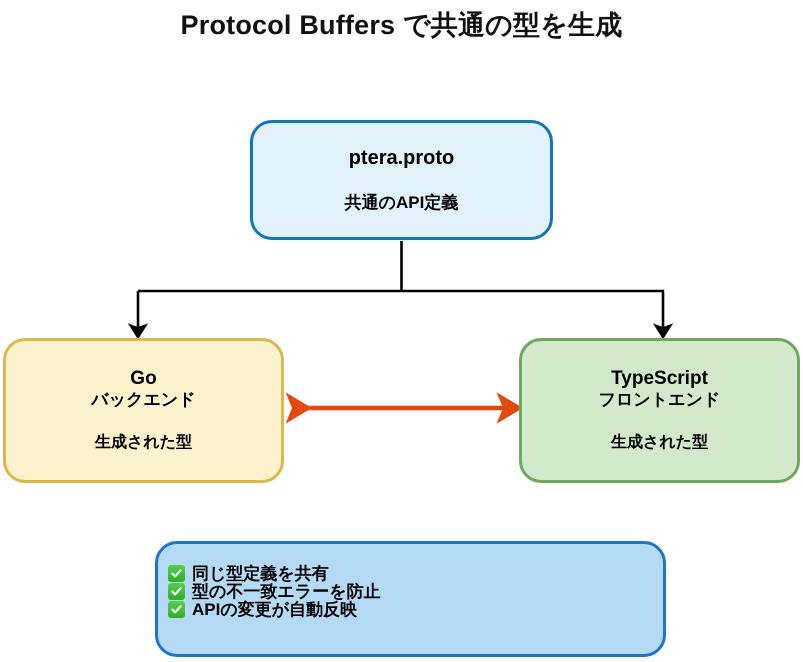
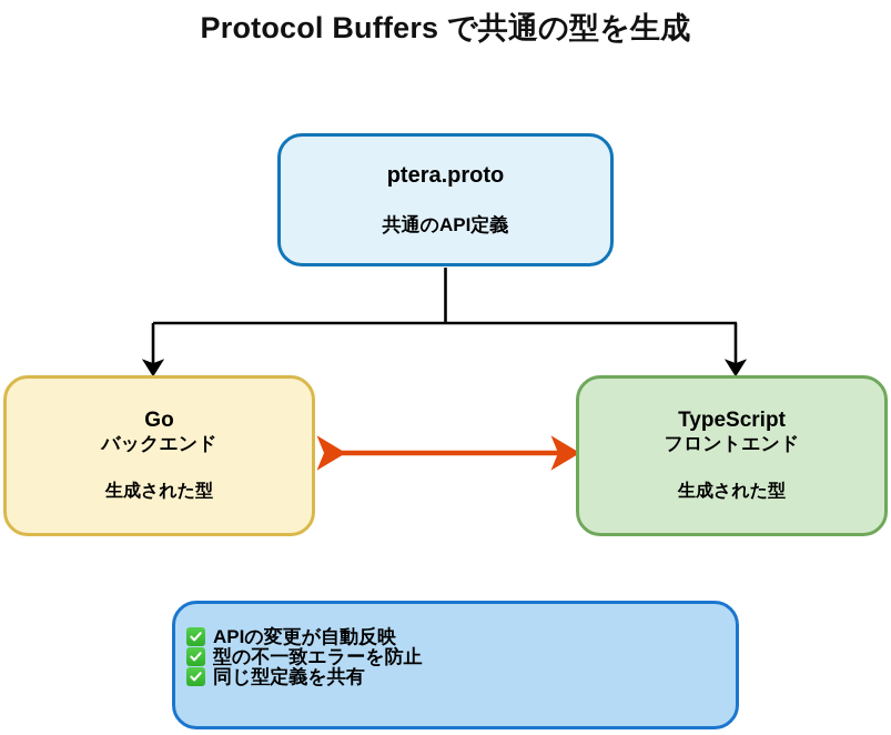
  Protocol Buffers で共通の型を生成
  ptera.proto
  共通のAPI定義
  Go
  バックエンド
  生成された型
  TypeScript
  フロントエンド
  生成された型
- 同じ型定義を共有
+ APIの変更が自動反映
  型の不一致エラーを防止
- APIの変更が自動反映
+ 同じ型定義を共有
